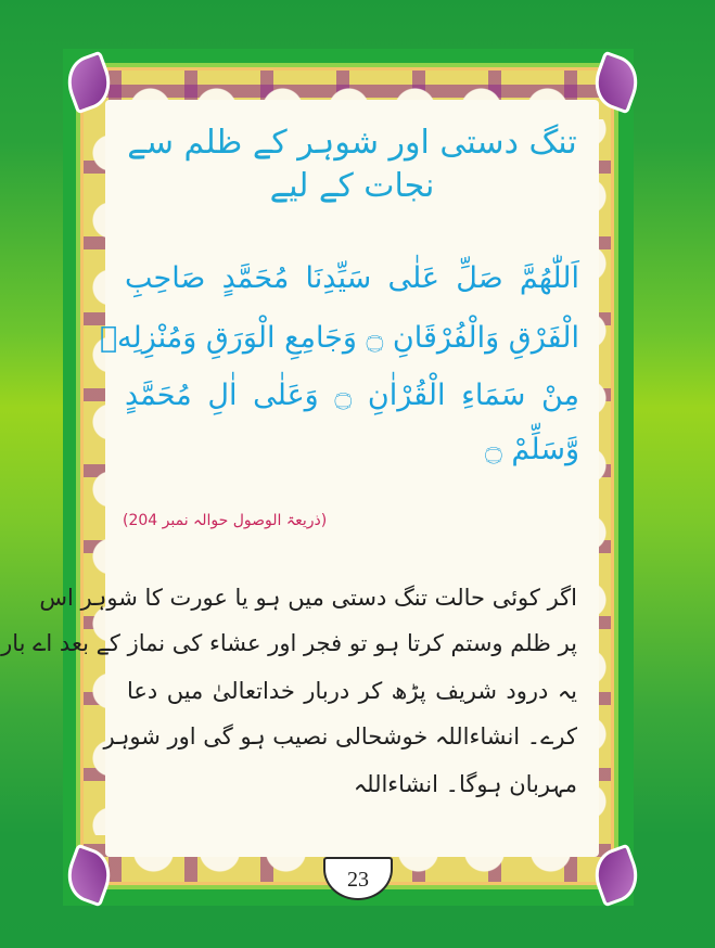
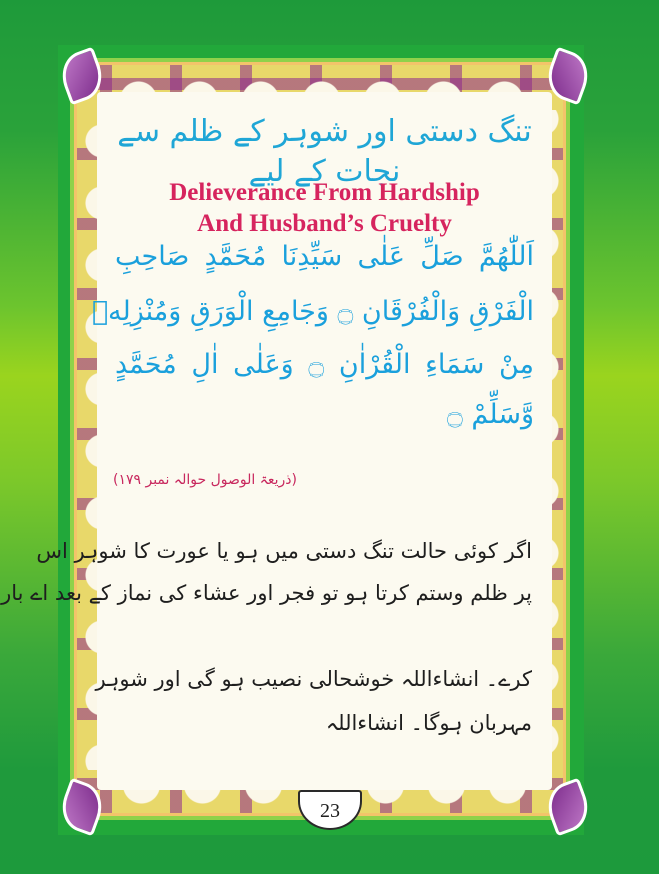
  تنگ دستی اور شوہر کے ظلم سے نجات کے لیے
+ Delieverance From Hardship
+ And Husband’s Cruelty
  اَللّٰھُمَّ صَلِّ عَلٰی سَیِّدِنَا مُحَمَّدٍ صَاحِبِ
  الْفَرْقِ وَالْفُرْقَانِ ۝ وَجَامِعِ الْوَرَقِ وَمُنْزِلِهٖ
  مِنْ سَمَاءِ الْقُرْاٰنِ ۝ وَعَلٰی اٰلِ مُحَمَّدٍ
  وَّسَلِّمْ ۝
- (ذریعۃ الوصول حوالہ نمبر 204)
+ (ذریعۃ الوصول حوالہ نمبر ۱۷۹)
  اگر کوئی حالت تنگ دستی میں ہو یا عورت کا شوہر اس
  پر ظلم وستم کرتا ہو تو فجر اور عشاء کی نماز کے بعد اے بار
- یہ درود شریف پڑھ کر دربار خداتعالیٰ میں دعا
  کرے۔ انشاءاللہ خوشحالی نصیب ہو گی اور شوہر
  مہربان ہوگا۔ انشاءاللہ
  23
